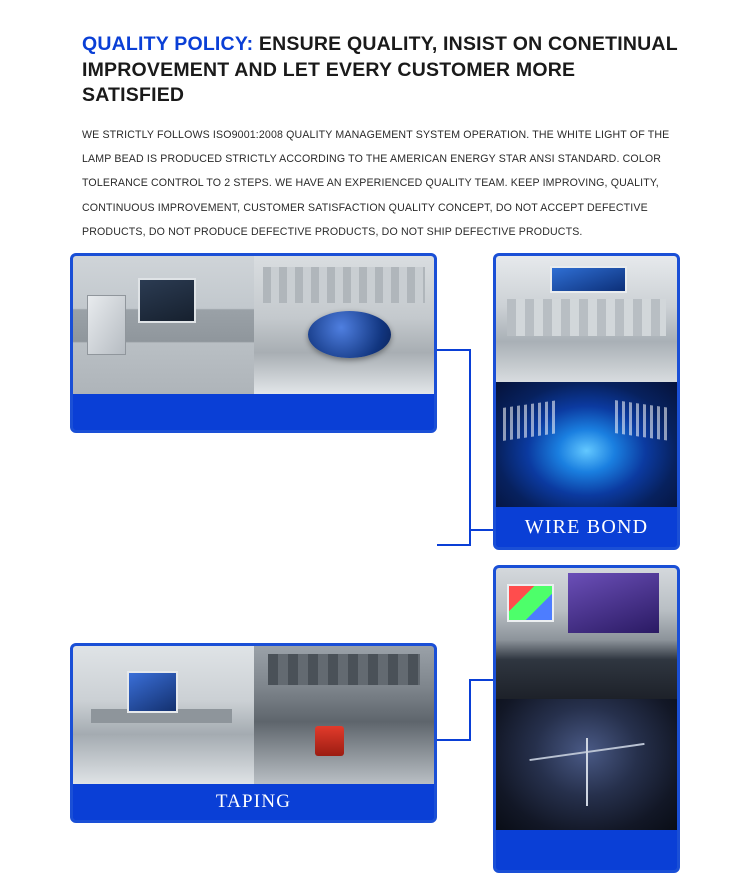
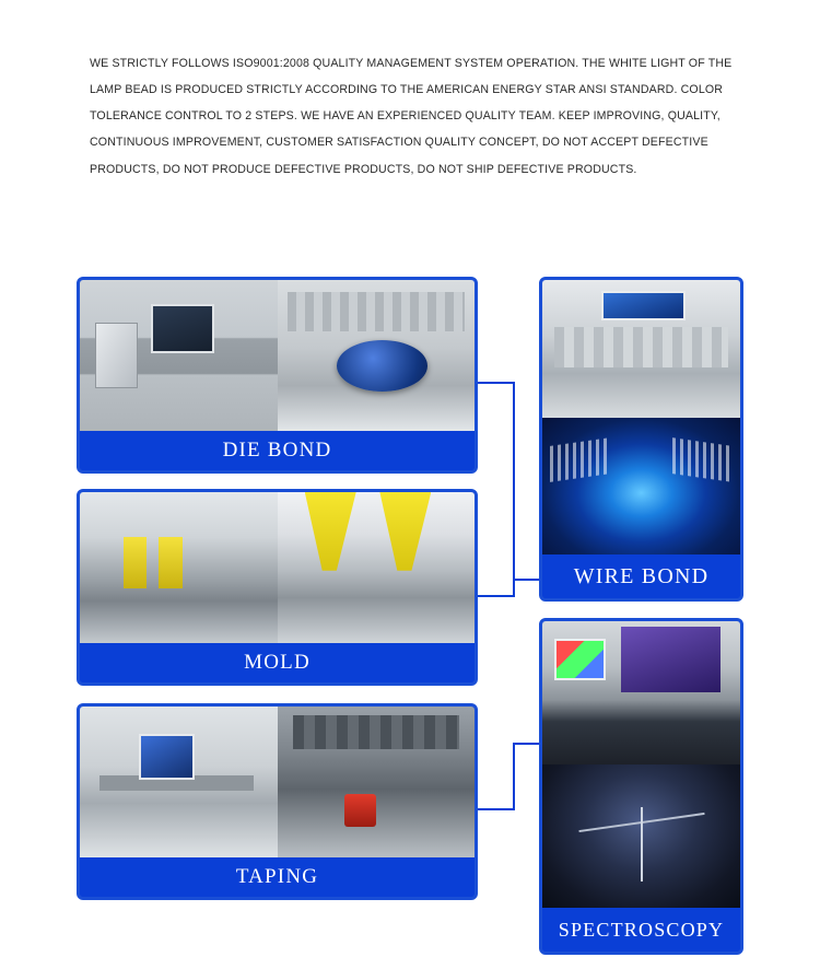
- QUALITY POLICY: ENSURE QUALITY, INSIST ON CONETINUAL IMPROVEMENT AND LET EVERY CUSTOMER MORE SATISFIED
  WE STRICTLY FOLLOWS ISO9001:2008 QUALITY MANAGEMENT SYSTEM OPERATION. THE WHITE LIGHT OF THE LAMP BEAD IS PRODUCED STRICTLY ACCORDING TO THE AMERICAN ENERGY STAR ANSI STANDARD. COLOR TOLERANCE CONTROL TO 2 STEPS. WE HAVE AN EXPERIENCED QUALITY TEAM. KEEP IMPROVING, QUALITY, CONTINUOUS IMPROVEMENT, CUSTOMER SATISFACTION QUALITY CONCEPT, DO NOT ACCEPT DEFECTIVE PRODUCTS, DO NOT PRODUCE DEFECTIVE PRODUCTS, DO NOT SHIP DEFECTIVE PRODUCTS.
+ DIE BOND
+ MOLD
  TAPING
  WIRE BOND
+ SPECTROSCOPY
